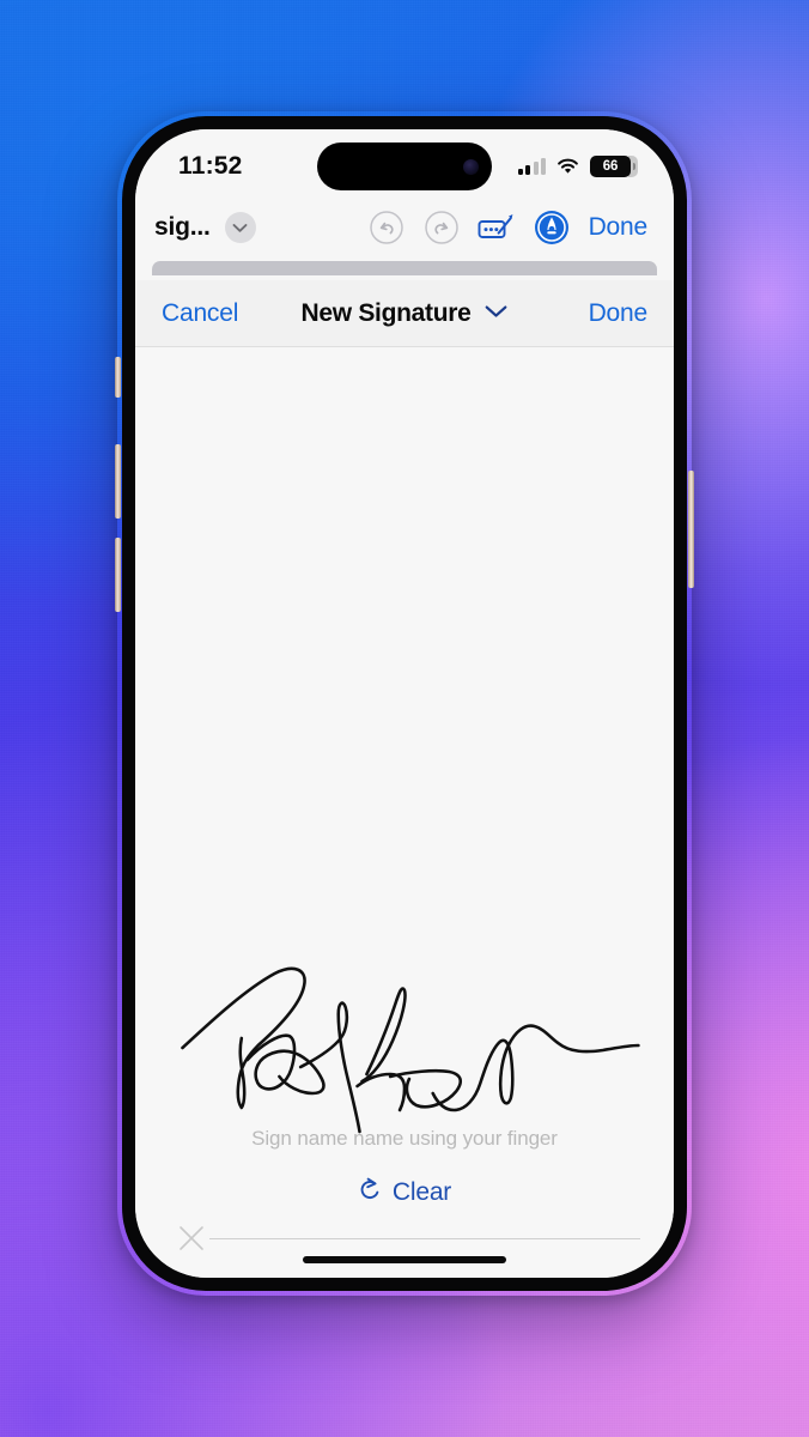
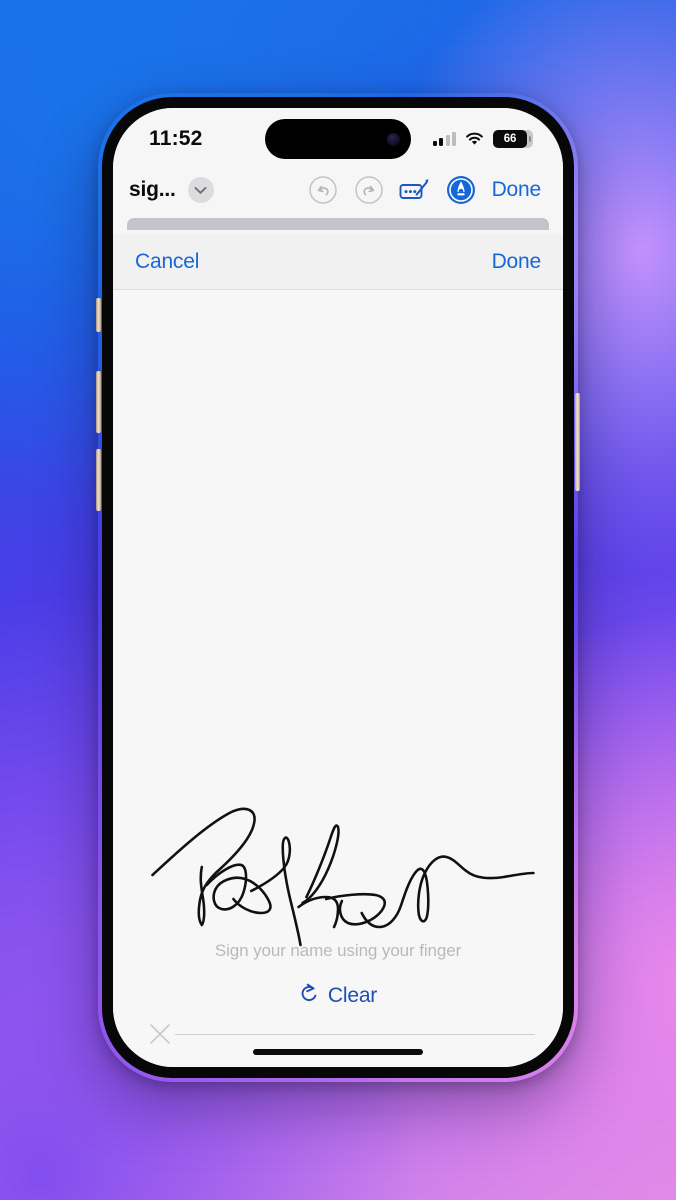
  11:52
  66
  sig...
  Done
  Cancel
- New Signature
  Done
- Sign name name using your finger
+ Sign your name using your finger
  Clear
